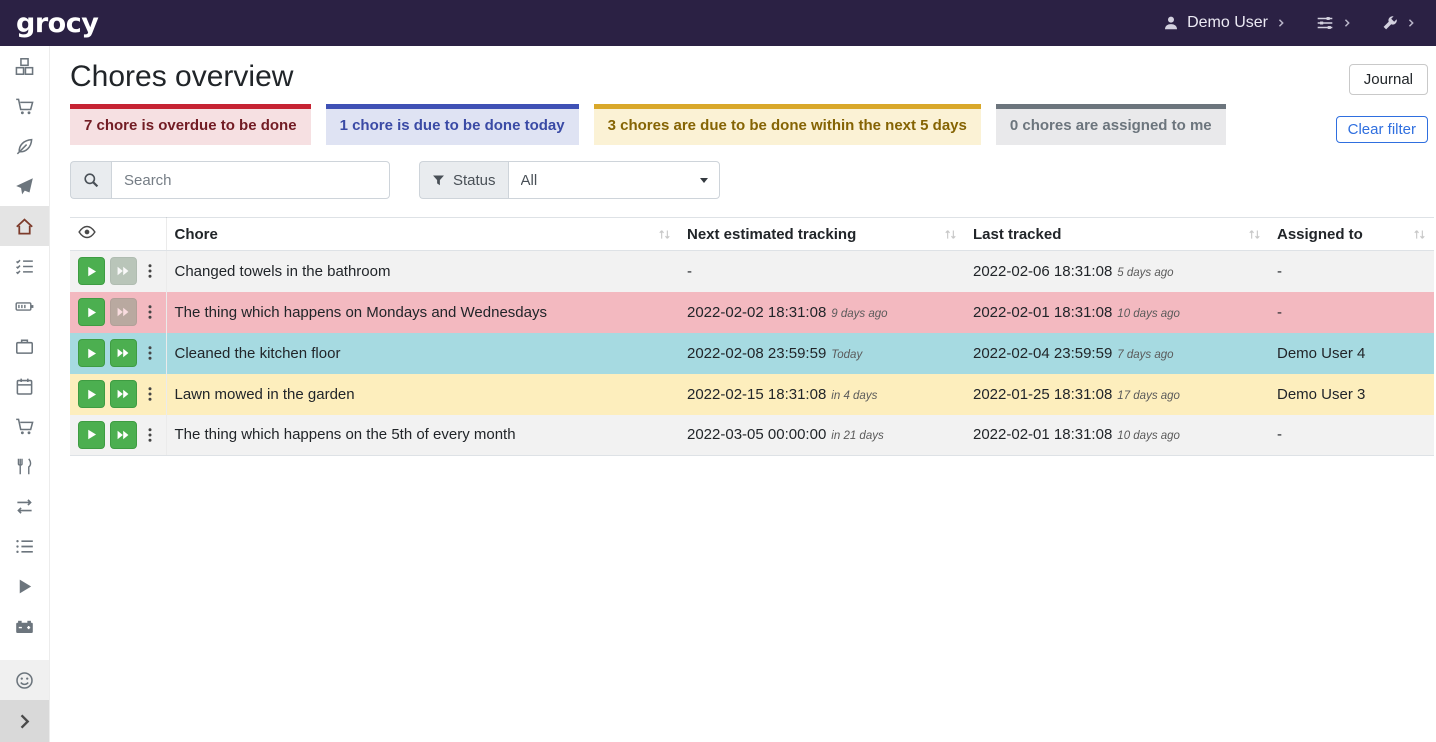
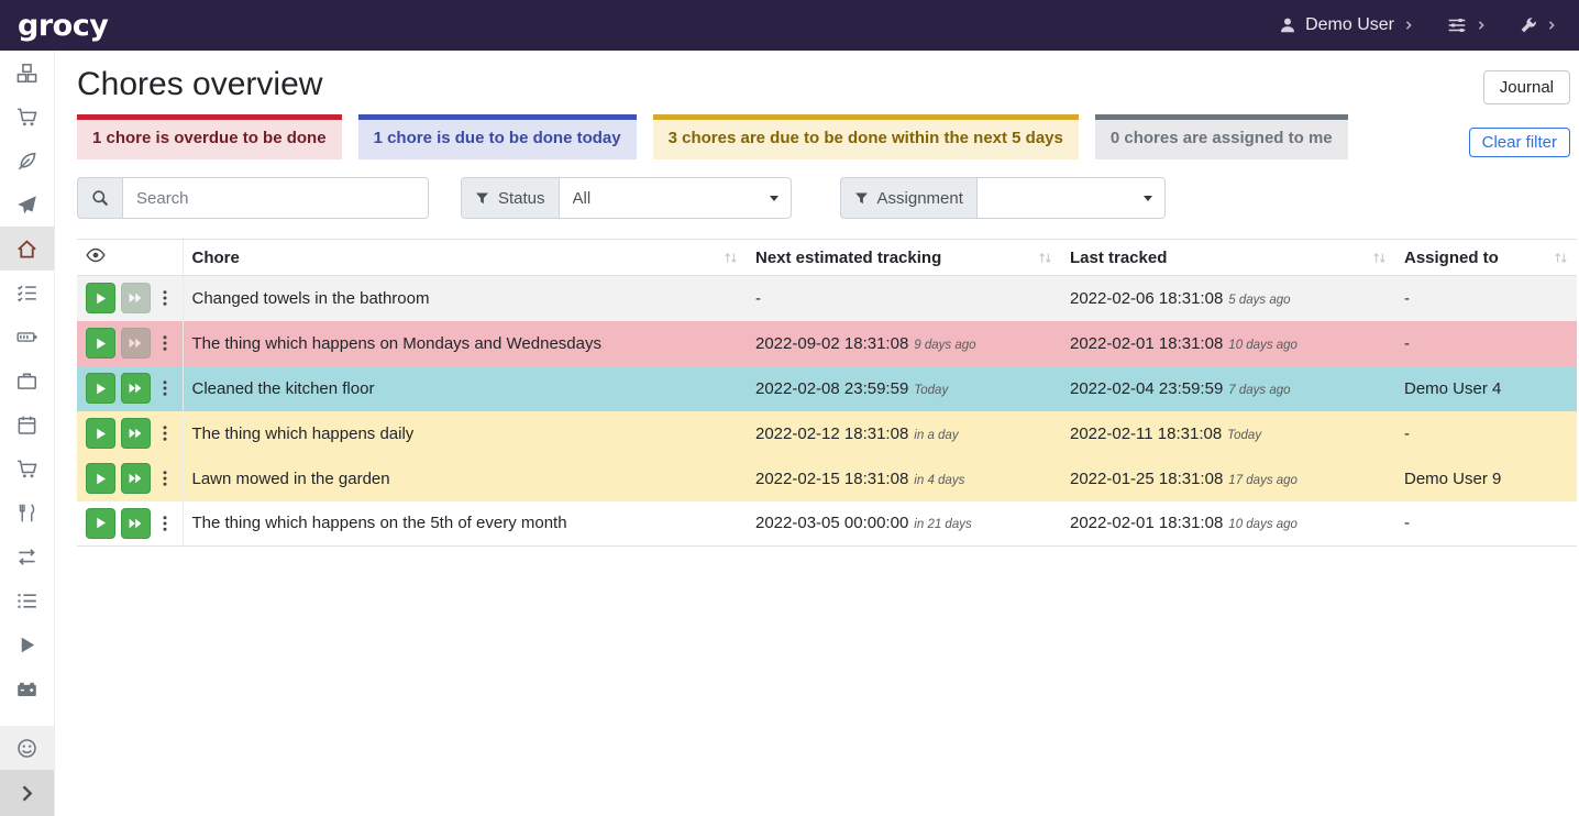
  grocy
  Demo User
  Chores overview
  Journal
- 7 chore is overdue to be done
+ 1 chore is overdue to be done
  1 chore is due to be done today
  3 chores are due to be done within the next 5 days
  0 chores are assigned to me
  Clear filter
  Search
  Status
  All
+ Assignment
  	Chore	Next estimated tracking	Last tracked	Assigned to
  	Changed towels in the bathroom	-	2022-02-06 18:31:08 5 days ago	-
- 	The thing which happens on Mondays and Wednesdays	2022-02-02 18:31:08 9 days ago	2022-02-01 18:31:08 10 days ago	-
+ 	The thing which happens on Mondays and Wednesdays	2022-09-02 18:31:08 9 days ago	2022-02-01 18:31:08 10 days ago	-
  	Cleaned the kitchen floor	2022-02-08 23:59:59 Today	2022-02-04 23:59:59 7 days ago	Demo User 4
+ 	The thing which happens daily	2022-02-12 18:31:08 in a day	2022-02-11 18:31:08 Today	-
- 	Lawn mowed in the garden	2022-02-15 18:31:08 in 4 days	2022-01-25 18:31:08 17 days ago	Demo User 3
+ 	Lawn mowed in the garden	2022-02-15 18:31:08 in 4 days	2022-01-25 18:31:08 17 days ago	Demo User 9
  	The thing which happens on the 5th of every month	2022-03-05 00:00:00 in 21 days	2022-02-01 18:31:08 10 days ago	-
